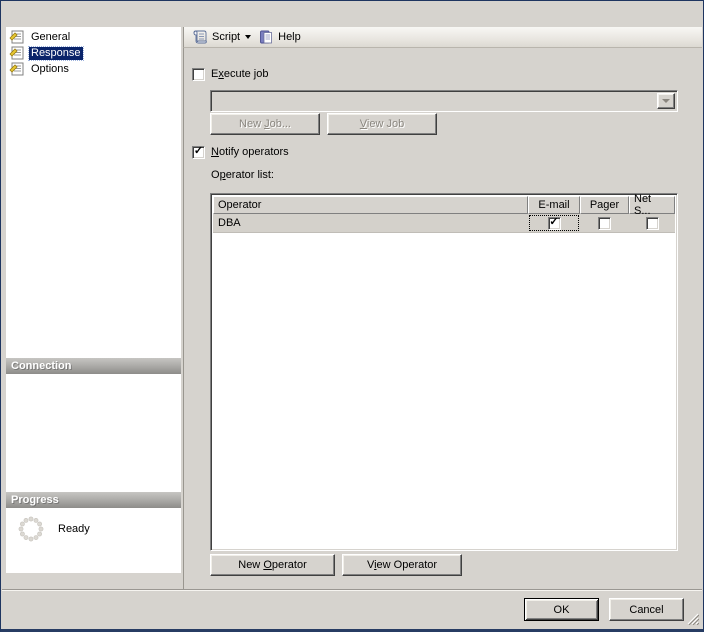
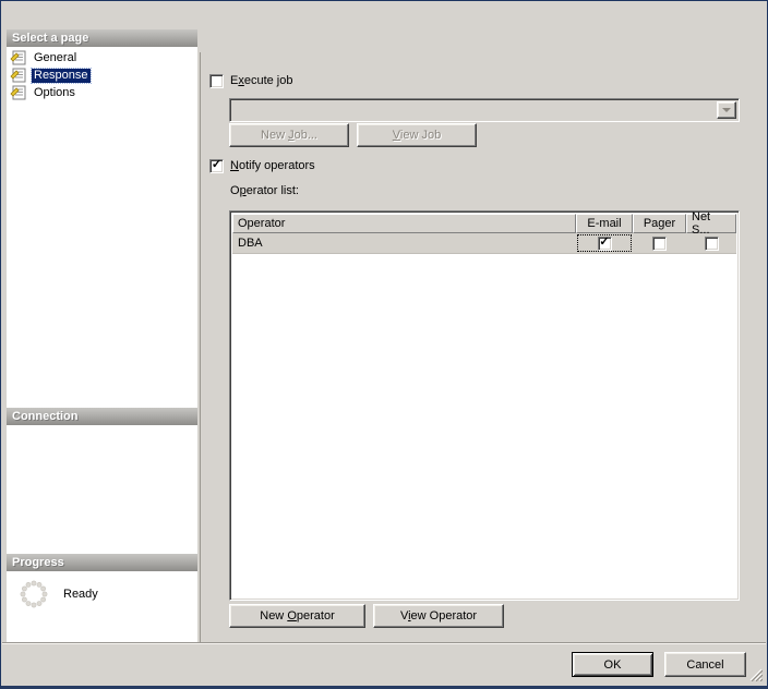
+ Select a page
  General
  Response
  Options
  Connection
  Progress
  Ready
- Script
- Help
  Execute job
  New Job...
  View Job
  ✓
  Notify operators
  Operator list:
  Operator
  E-mail
  Pager
  Net S...
  DBA
  ✓
  New Operator
  View Operator
  OK
  Cancel
